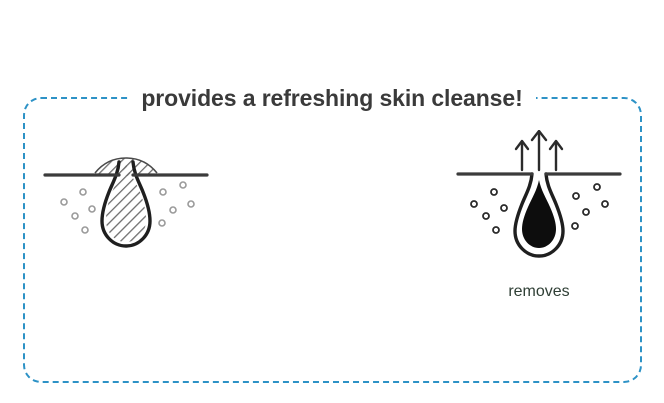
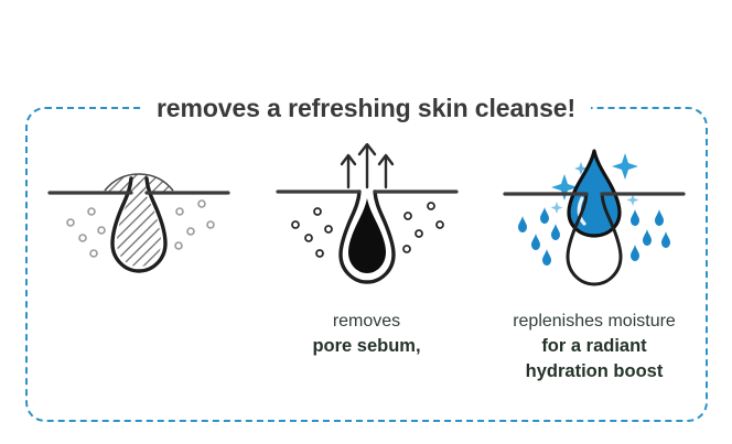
- provides a refreshing skin cleanse!
+ removes a refreshing skin cleanse!
  removes
+ pore sebum,
+ replenishes moisture
+ for a radiant
+ hydration boost
